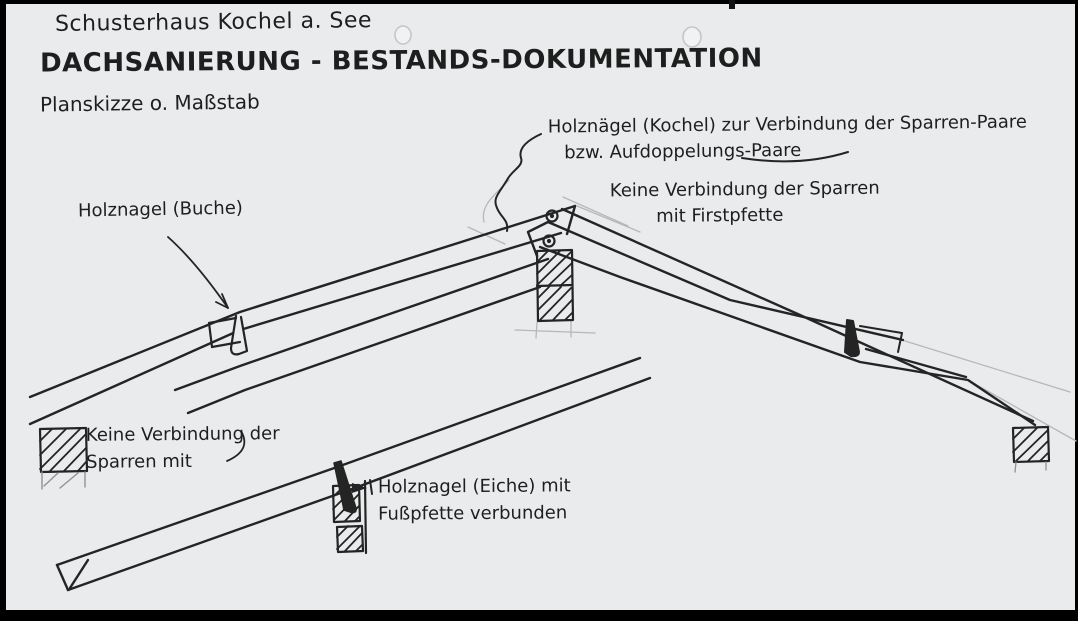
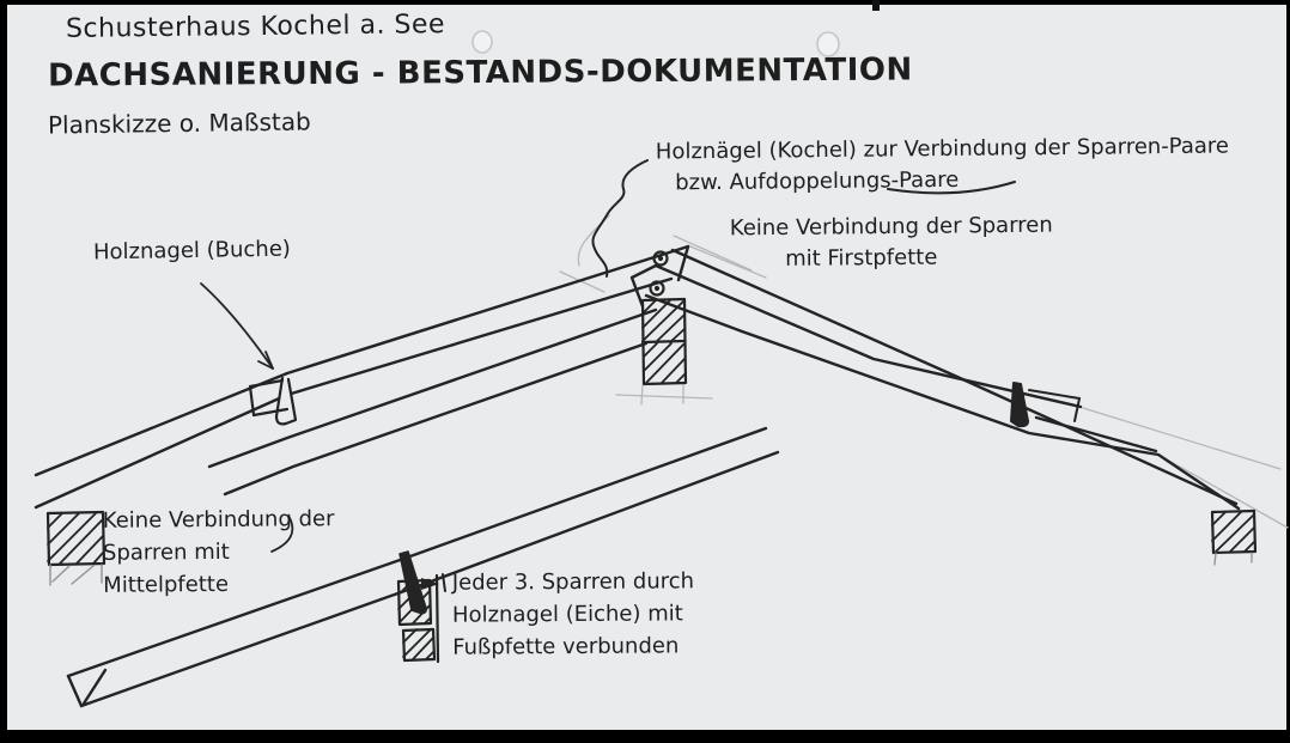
  Schusterhaus Kochel a. See
  DACHSANIERUNG - BESTANDS-DOKUMENTATION
  Planskizze o. Maßstab
  Holznägel (Kochel) zur Verbindung der Sparren-Paare
  bzw. Aufdoppelungs-Paare
  Keine Verbindung der Sparren
  mit Firstpfette
  Holznagel (Buche)
  Keine Verbindung der
  Sparren mit
+ Mittelpfette
+ Jeder 3. Sparren durch
  Holznagel (Eiche) mit
  Fußpfette verbunden
